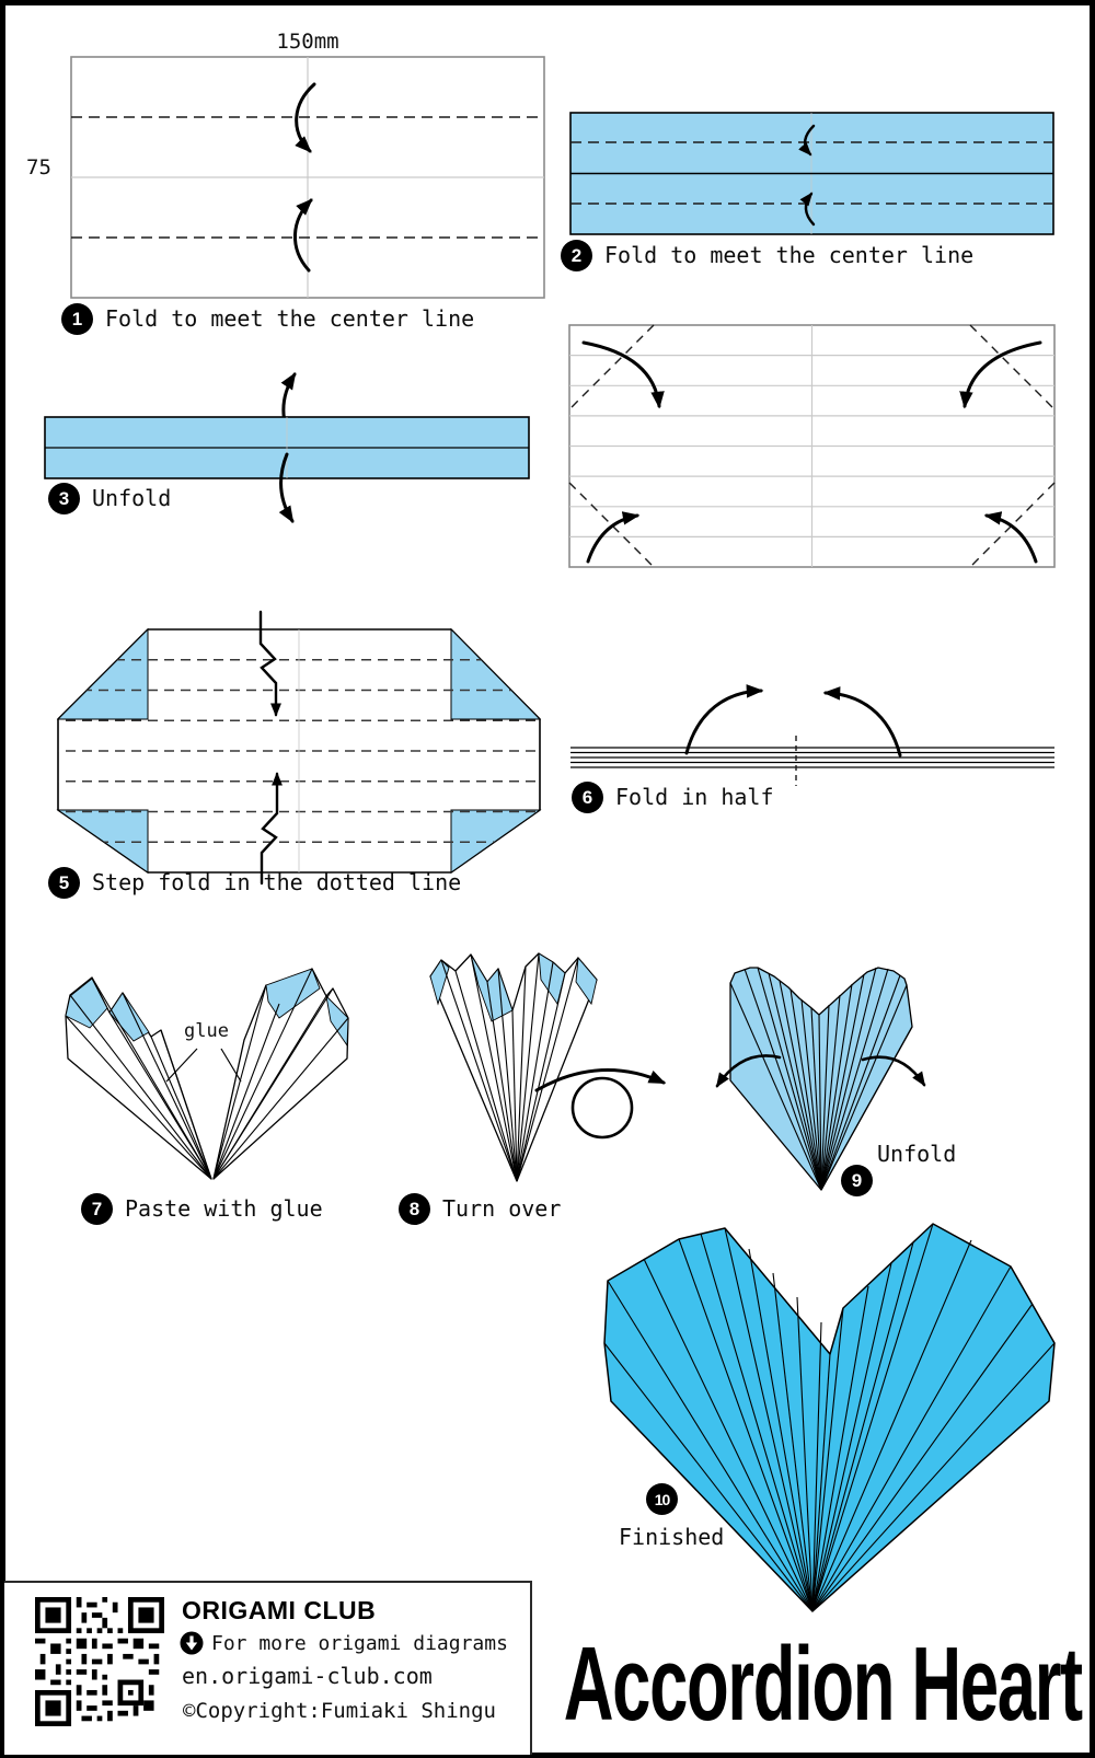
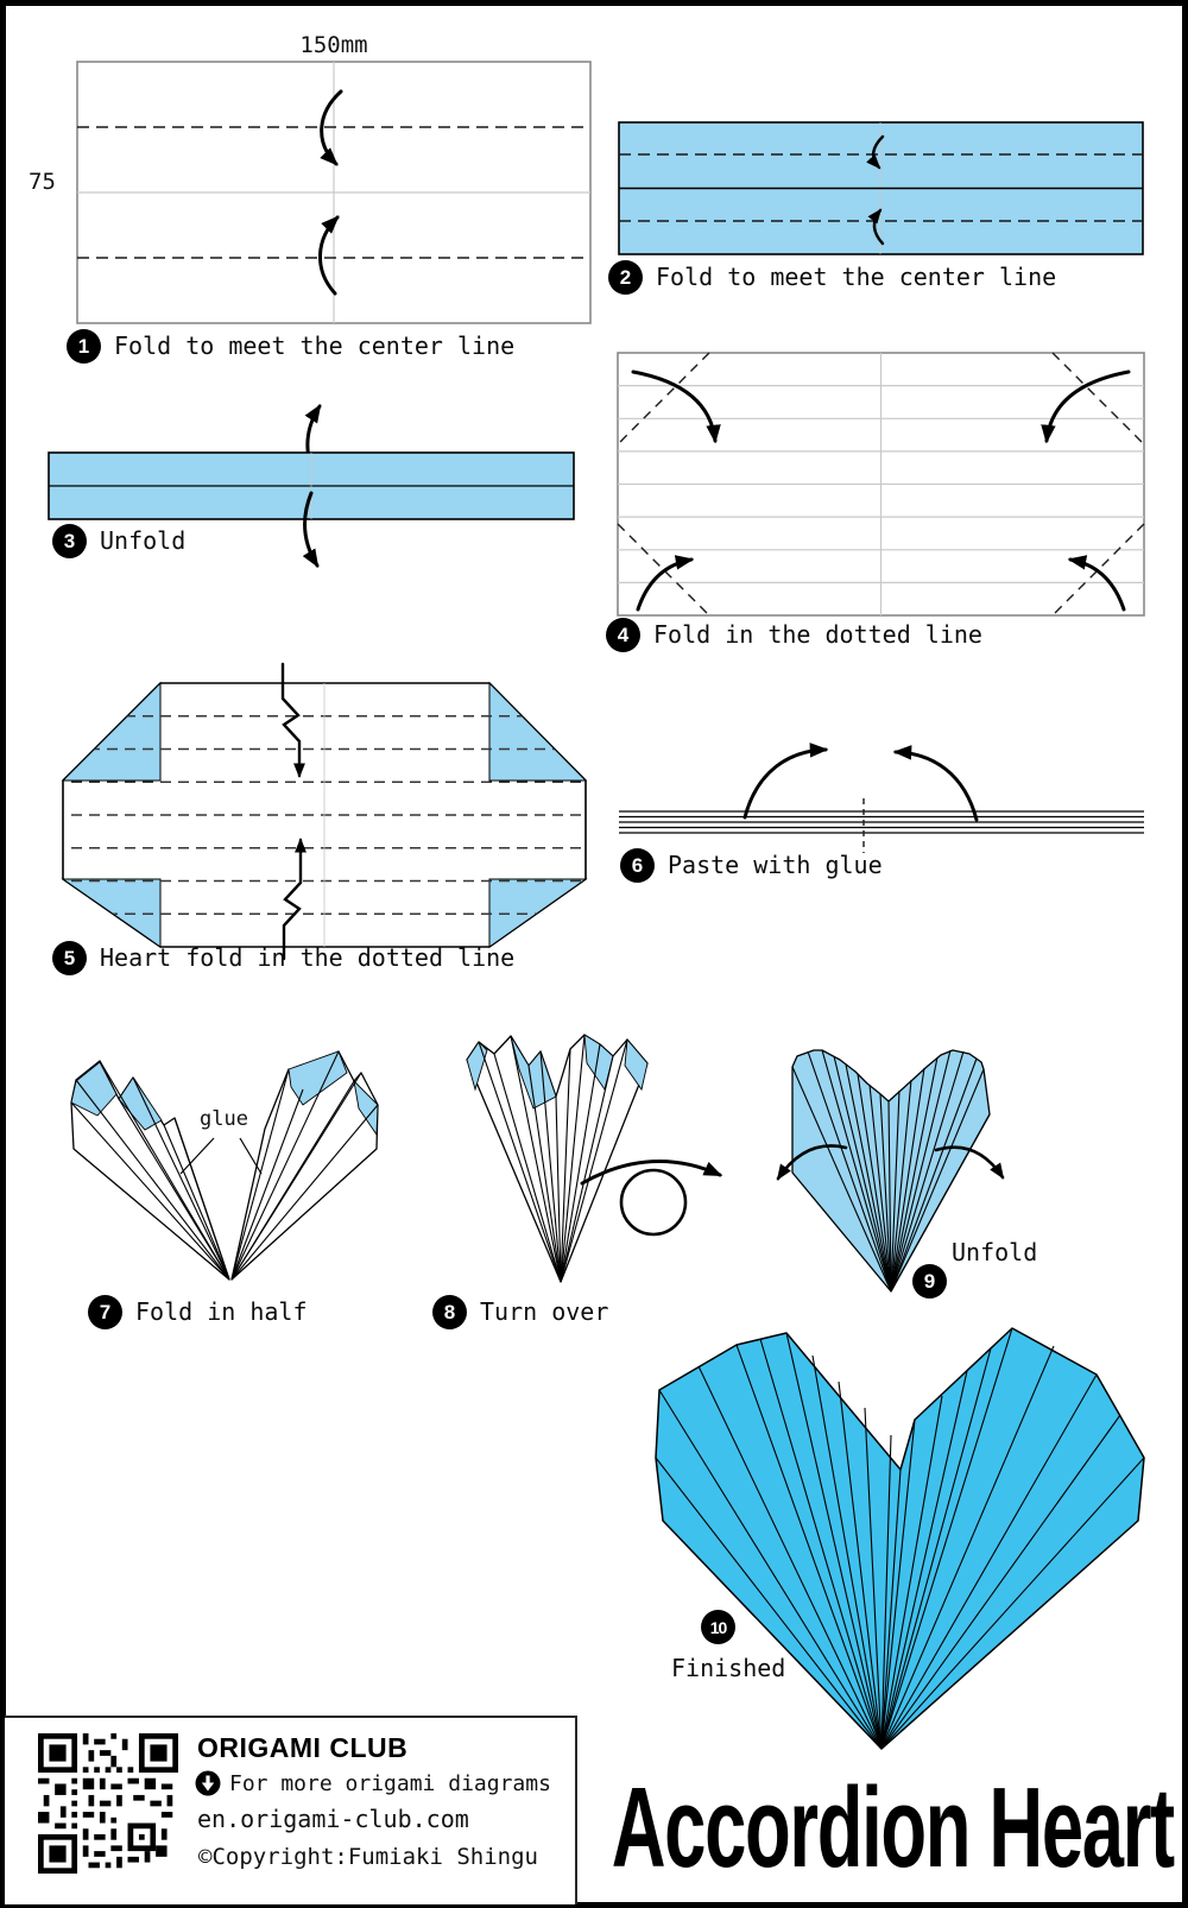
  150mm
  75
  1
  Fold to meet the center line
  2
  Fold to meet the center line
  3
  Unfold
+ 4
+ Fold in the dotted line
  5
- Step fold in the dotted line
+ Heart fold in the dotted line
  6
- Fold in half
+ Paste with glue
  glue
  7
- Paste with glue
+ Fold in half
  8
  Turn over
  Unfold
  9
  10
  Finished
  ORIGAMI CLUB
  For more origami diagrams
  en.origami-club.com
  ©Copyright:Fumiaki Shingu
  Accordion Heart
